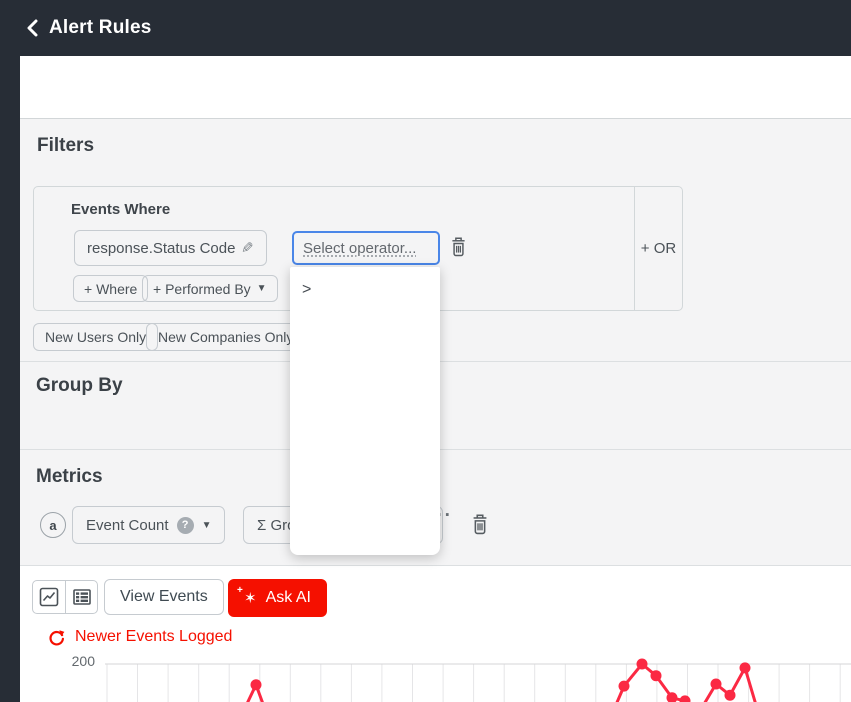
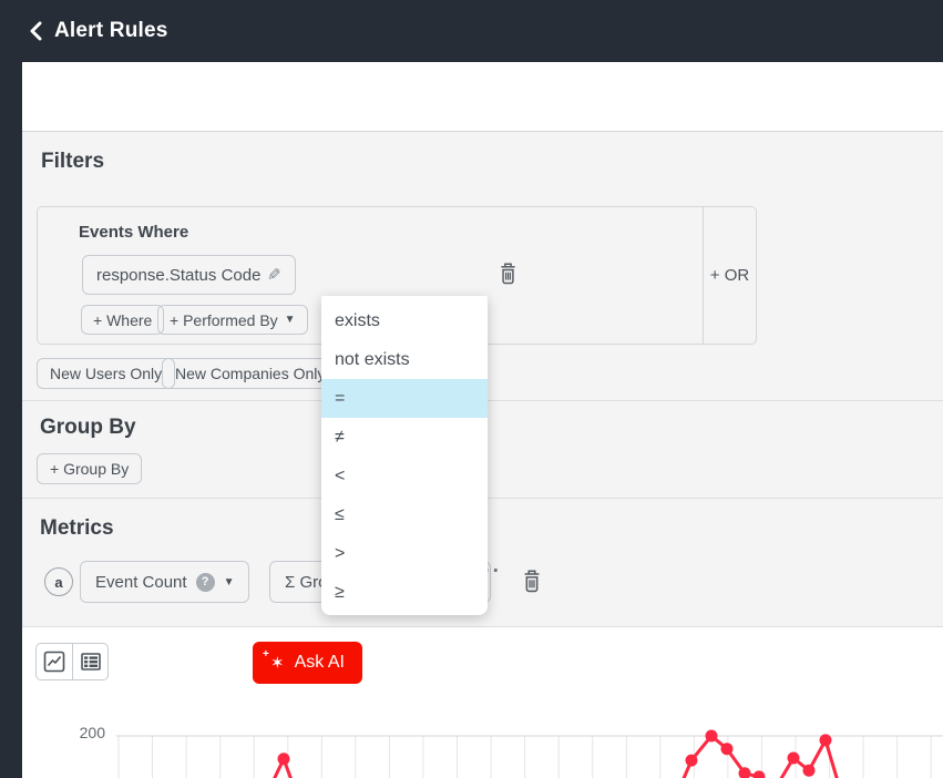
  Alert Rules
  Filters
  Events Where
  response.Status Code
- Select operator...
  + Where
  + Performed By
  ▼
  + OR
  New Users Only
  New Companies Onl
  Group By
+ + Group By
  Metrics
  a
  Event Count
  ?
  ▼
- View Events
  ✶
  +
  Ask AI
- Newer Events Logged
  200
+ exists
+ not exists
+ =
+ ≠
+ <
+ ≤
  >
+ ≥
